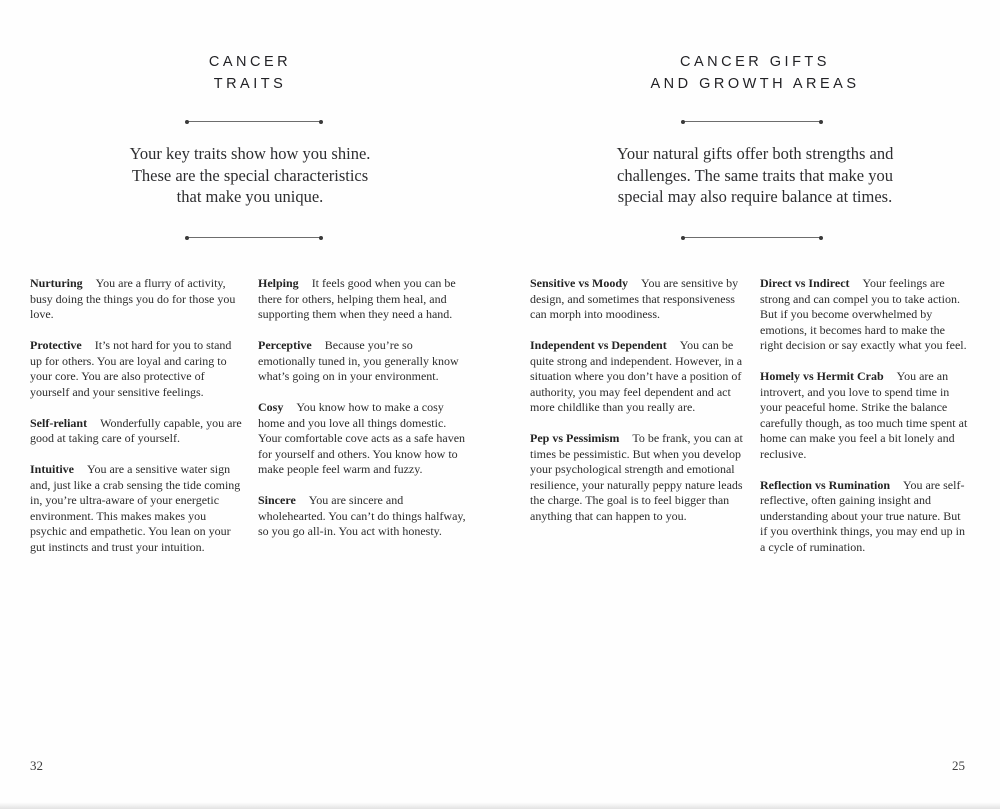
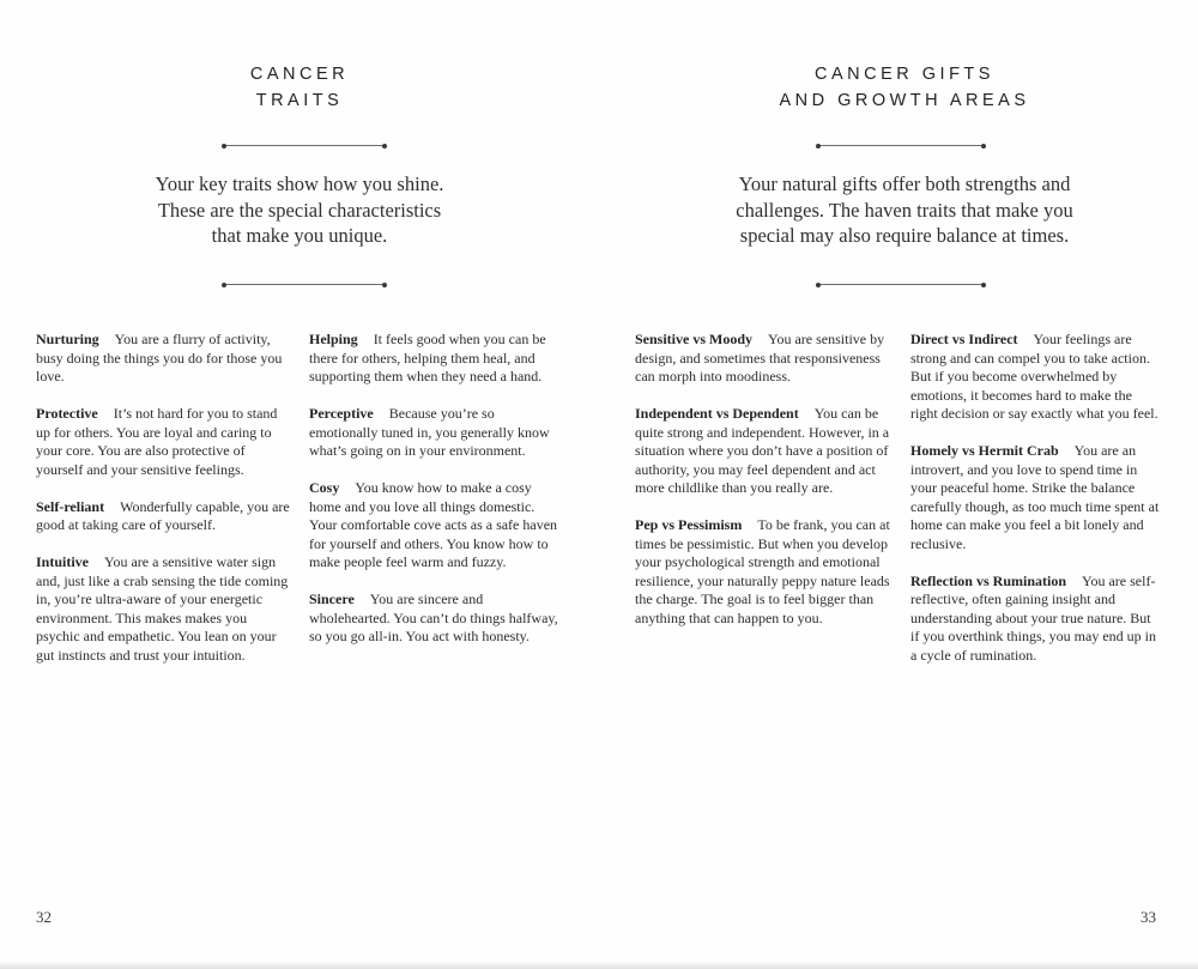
  CANCER
  TRAITS
  Your key traits show how you shine.
  These are the special characteristics
  that make you unique.
  Nurturing You are a flurry of activity, busy doing the things you do for those you love.
  Protective It’s not hard for you to stand up for others. You are loyal and caring to your core. You are also protective of yourself and your sensitive feelings.
  Self-reliant Wonderfully capable, you are good at taking care of yourself.
  Intuitive You are a sensitive water sign and, just like a crab sensing the tide coming in, you’re ultra-aware of your energetic environment. This makes makes you psychic and empathetic. You lean on your gut instincts and trust your intuition.
  Helping It feels good when you can be there for others, helping them heal, and supporting them when they need a hand.
  Perceptive Because you’re so emotionally tuned in, you generally know what’s going on in your environment.
  Cosy You know how to make a cosy home and you love all things domestic. Your comfortable cove acts as a safe haven for yourself and others. You know how to make people feel warm and fuzzy.
  Sincere You are sincere and wholehearted. You can’t do things halfway, so you go all-in. You act with honesty.
  32
  CANCER GIFTS
  AND GROWTH AREAS
  Your natural gifts offer both strengths and
- challenges. The same traits that make you
+ challenges. The haven traits that make you
  special may also require balance at times.
  Sensitive vs Moody You are sensitive by design, and sometimes that responsiveness can morph into moodiness.
  Independent vs Dependent You can be quite strong and independent. However, in a situation where you don’t have a position of authority, you may feel dependent and act more childlike than you really are.
  Pep vs Pessimism To be frank, you can at times be pessimistic. But when you develop your psychological strength and emotional resilience, your naturally peppy nature leads the charge. The goal is to feel bigger than anything that can happen to you.
  Direct vs Indirect Your feelings are strong and can compel you to take action. But if you become overwhelmed by emotions, it becomes hard to make the right decision or say exactly what you feel.
  Homely vs Hermit Crab You are an introvert, and you love to spend time in your peaceful home. Strike the balance carefully though, as too much time spent at home can make you feel a bit lonely and reclusive.
  Reflection vs Rumination You are self-reflective, often gaining insight and understanding about your true nature. But if you overthink things, you may end up in a cycle of rumination.
- 25
+ 33
